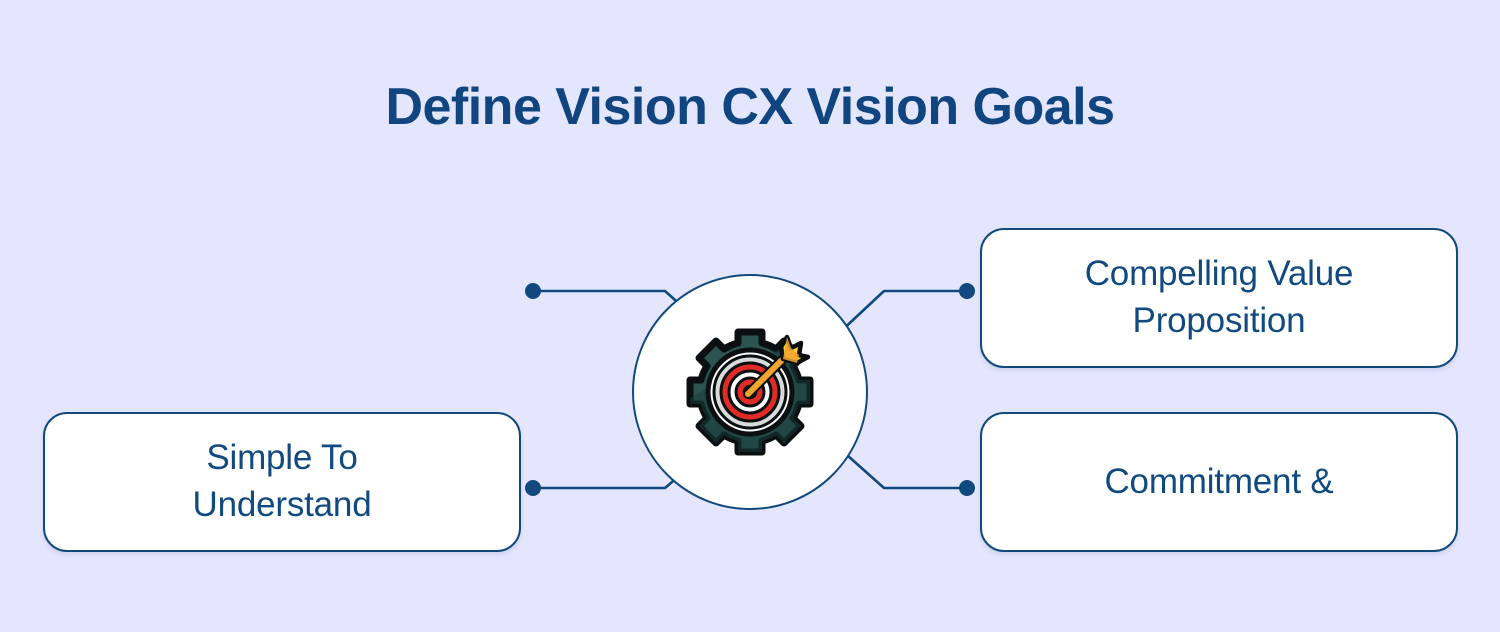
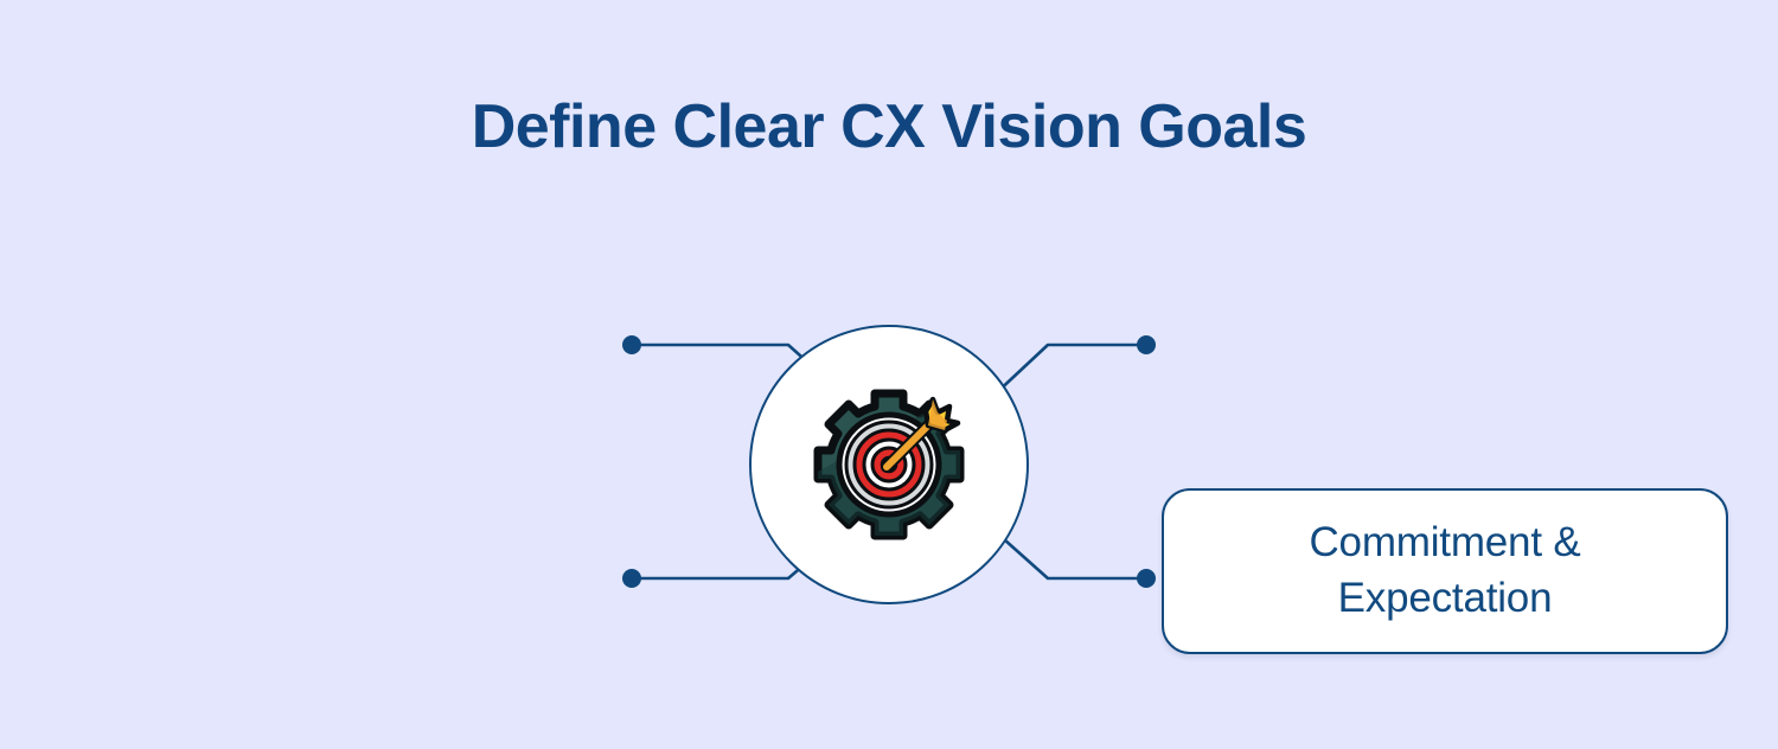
- Define Vision CX Vision Goals
+ Define Clear CX Vision Goals
- Simple To
- Understand
- Compelling Value
- Proposition
  Commitment &
+ Expectation
